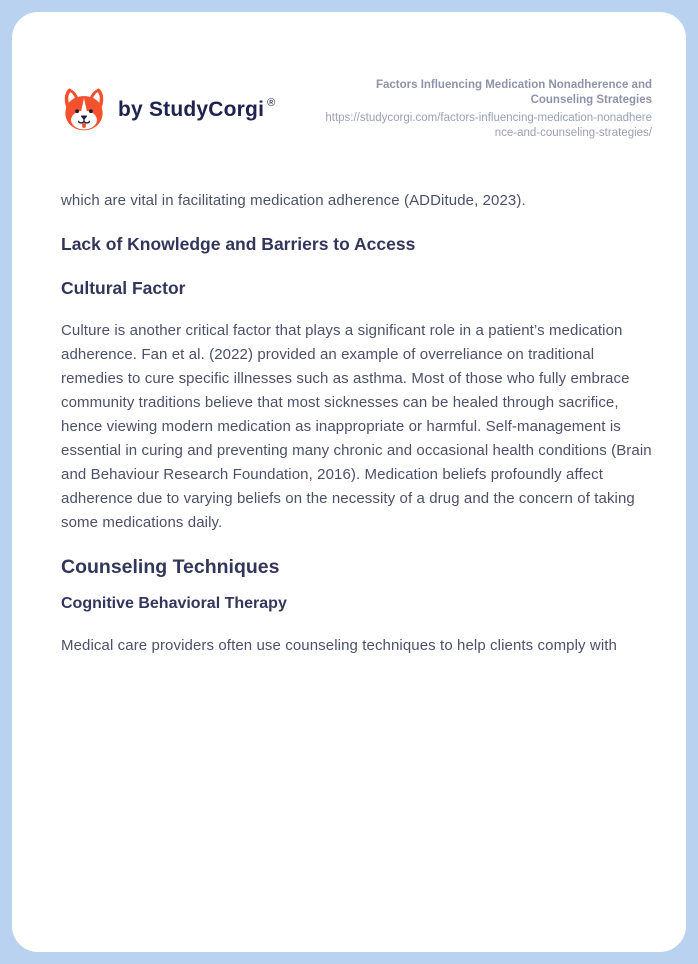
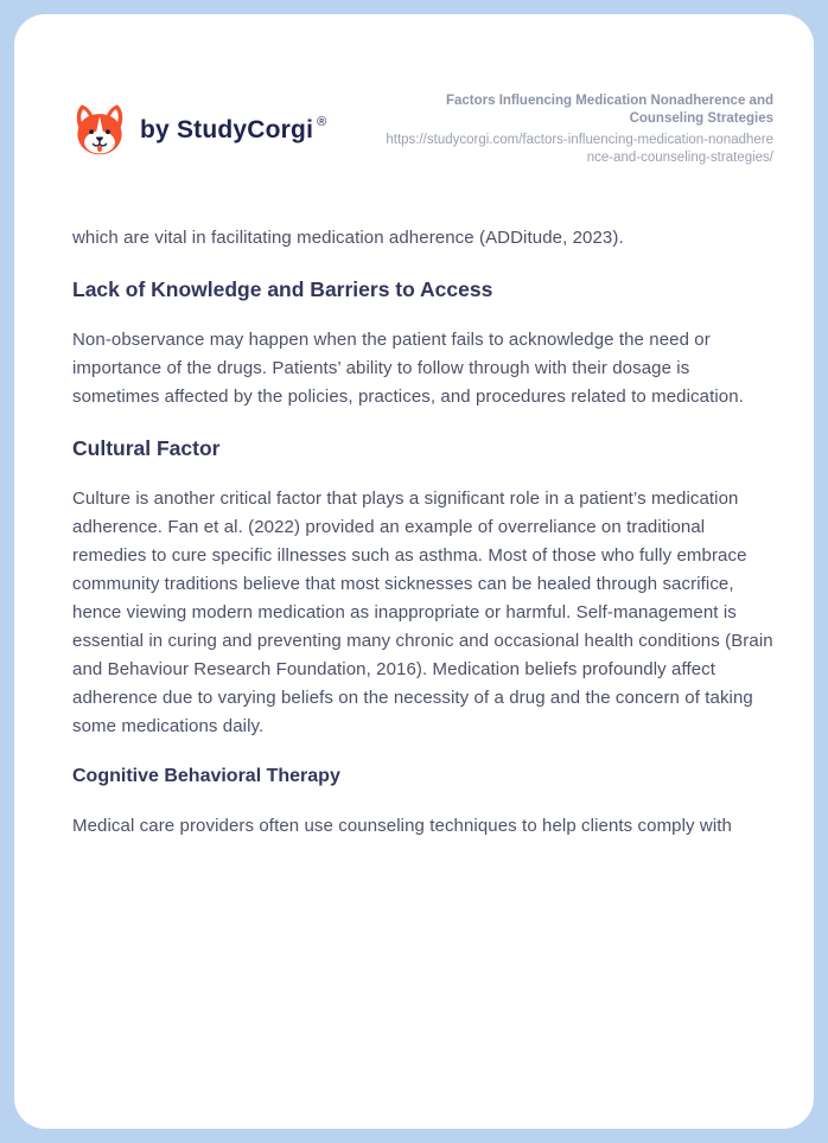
  by StudyCorgi ®
  Factors Influencing Medication Nonadherence and Counseling Strategies
  https://studycorgi.com/factors-influencing-medication-nonadherence-and-counseling-strategies/
  which are vital in facilitating medication adherence (ADDitude, 2023).
  Lack of Knowledge and Barriers to Access
+ Non-observance may happen when the patient fails to acknowledge the need or importance of the drugs. Patients’ ability to follow through with their dosage is sometimes affected by the policies, practices, and procedures related to medication.
  Cultural Factor
  Culture is another critical factor that plays a significant role in a patient’s medication adherence. Fan et al. (2022) provided an example of overreliance on traditional remedies to cure specific illnesses such as asthma. Most of those who fully embrace community traditions believe that most sicknesses can be healed through sacrifice, hence viewing modern medication as inappropriate or harmful. Self-management is essential in curing and preventing many chronic and occasional health conditions (Brain and Behaviour Research Foundation, 2016). Medication beliefs profoundly affect adherence due to varying beliefs on the necessity of a drug and the concern of taking some medications daily.
- Counseling Techniques
  Cognitive Behavioral Therapy
  Medical care providers often use counseling techniques to help clients comply with
